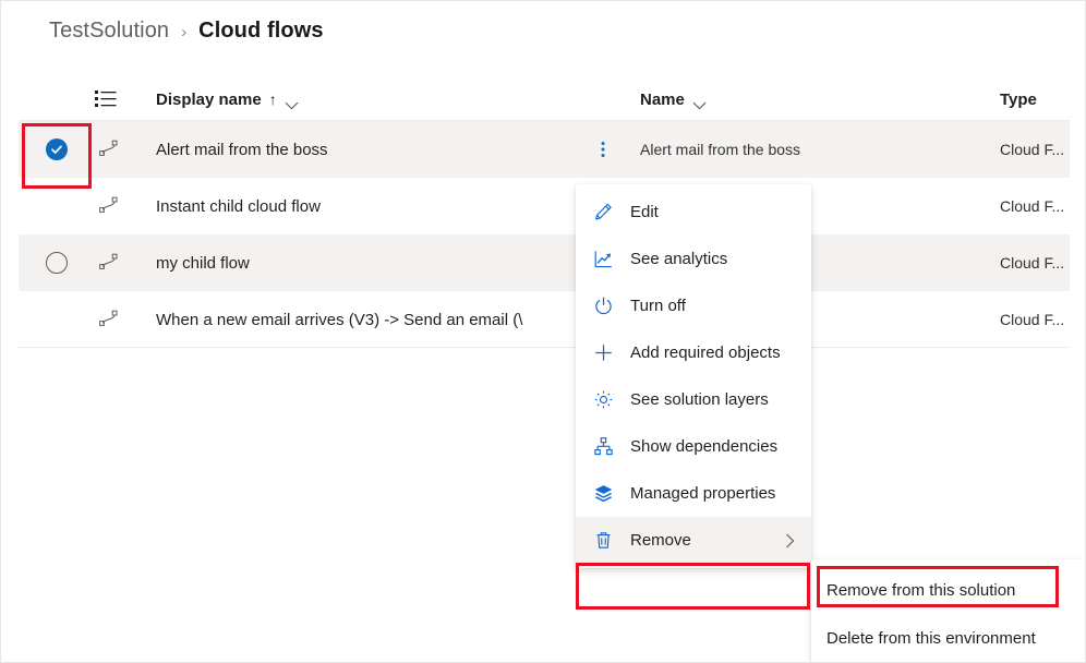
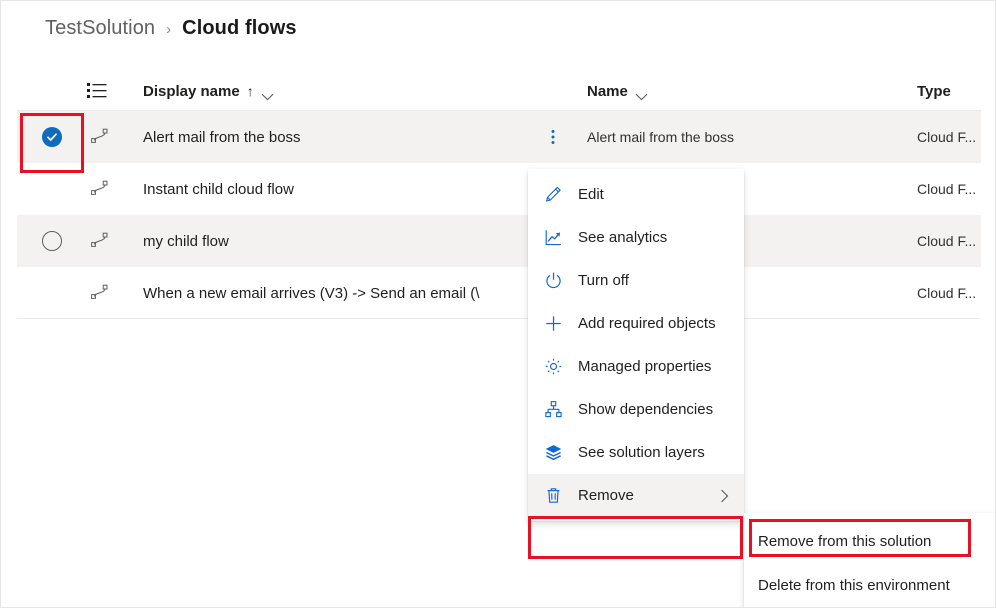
  TestSolution
  ›
  Cloud flows
  Display name
  ↑
  Name
  Type
  Alert mail from the boss
  Alert mail from the boss
  Cloud F...
  Instant child cloud flow
  Cloud F...
  my child flow
  Cloud F...
  When a new email arrives (V3) -> Send an email (\
  Cloud F...
  Edit
  See analytics
  Turn off
  Add required objects
- See solution layers
+ Managed properties
  Show dependencies
- Managed properties
+ See solution layers
  Remove
  Remove from this solution
  Delete from this environment
